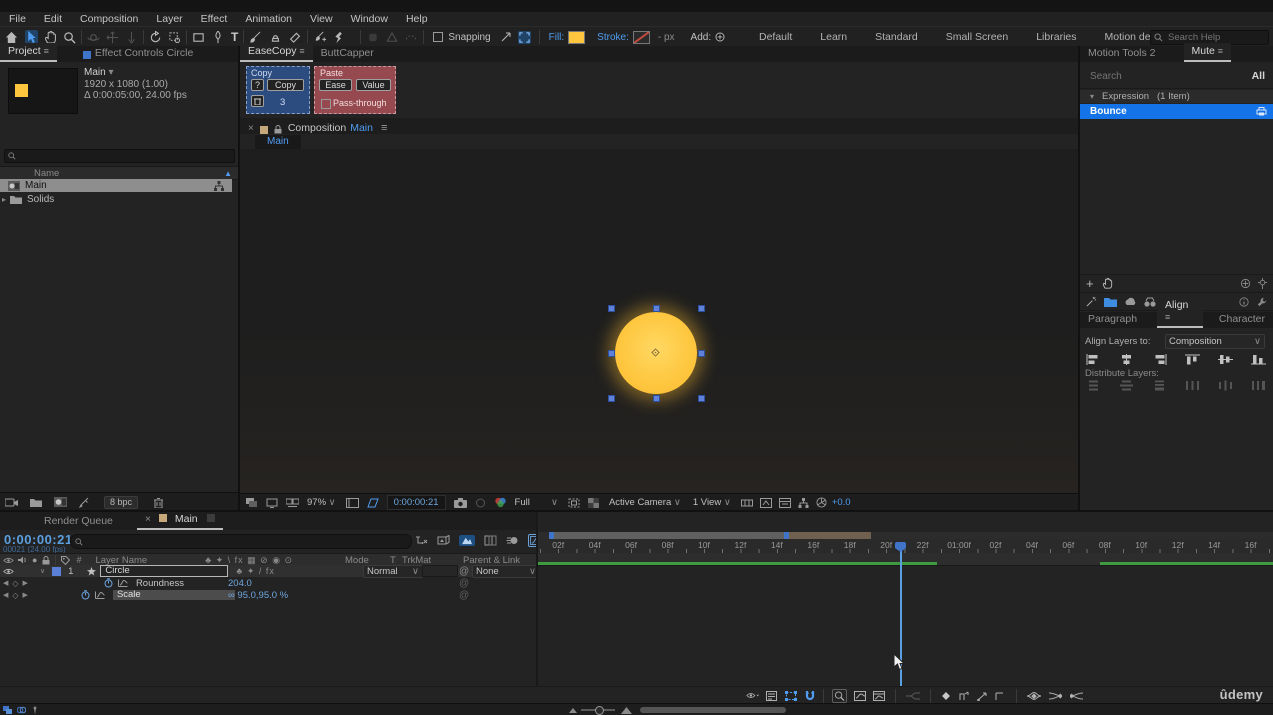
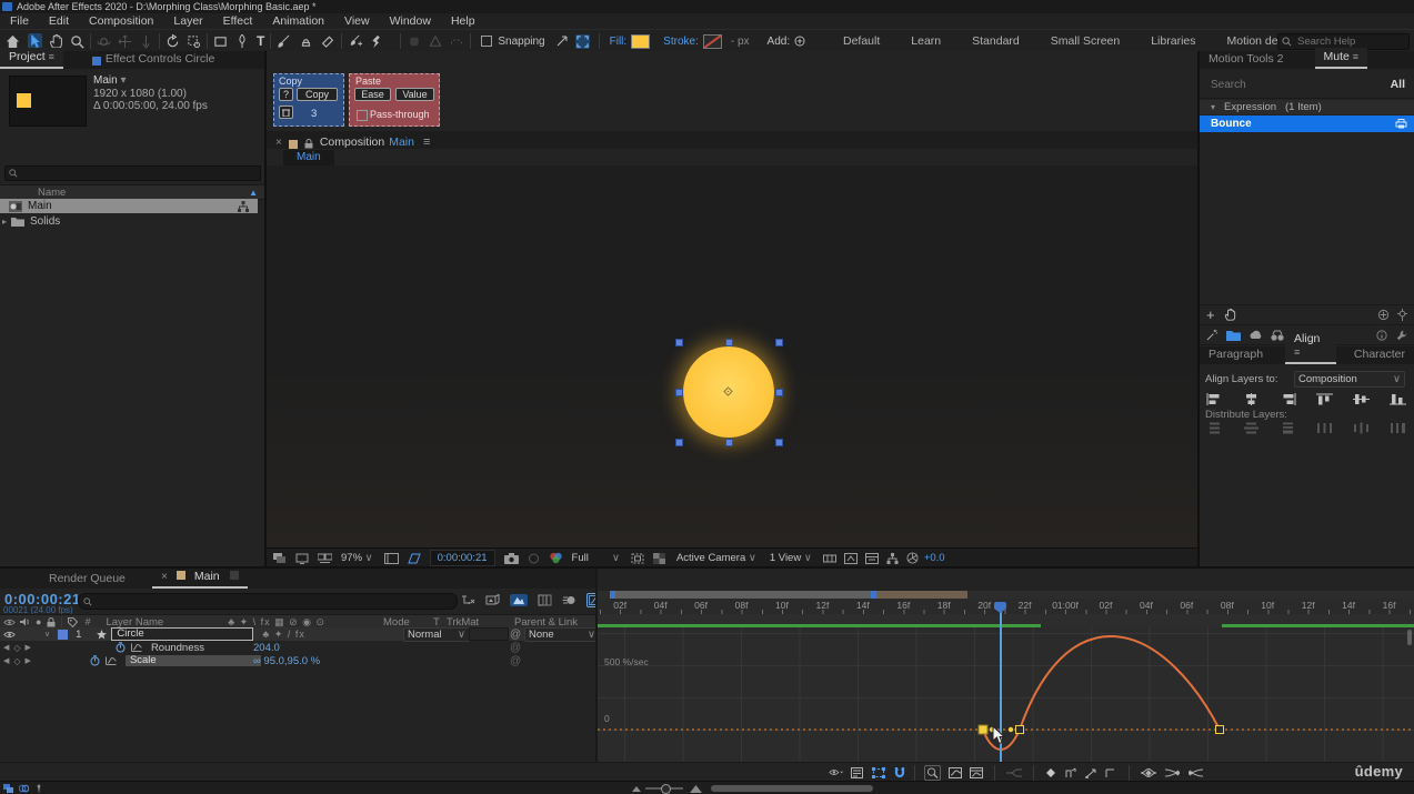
+ Adobe After Effects 2020 - D:\Morphing Class\Morphing Basic.aep *
  File
  Edit
  Composition
  Layer
  Effect
  Animation
  View
  Window
  Help
  T
  Snapping
  Fill:
  Stroke:
  - px
  Add:
  Default
  Learn
  Standard
  Small Screen
  Libraries
  Search Help
  Project ≡
  Effect Controls Circle
  Main ▾
  1920 x 1080 (1.00)
  Δ 0:00:05:00, 24.00 fps
  Name
  ▲
  Main
  ▸
  Solids
- 8 bpc
- EaseCopy ≡
- ButtCapper
  Copy
  ?
  Copy
  3
  Paste
  Ease
  Value
  Pass-through
  ×
  Composition
  Main
  ≡
  Main
  97% ∨
  0:00:00:21
  Full ∨
  Active Camera ∨
  1 View ∨
  +0.0
  Motion Tools 2
  Mute ≡
  Search
  All
  ▾
  Expression
  (1 Item)
  Bounce
  +
  Paragraph
  Align ≡
  Character
  Align Layers to:
  Composition
  ∨
  Distribute Layers:
  Render Queue
  × Main
  0:00:00:21
  00021 (24.00 fps)
  ●
  #
  Layer Name
  ♣ ✦ \ fx ▦ ⊘ ◉ ⊙
  Mode
  T
  TrkMat
  Parent & Link
  1
  Circle
  ♣ ✦ / fx
  Normal
  ∨
  @
  None
  ∨
  ◇
  Roundness
  204.0
  @
  ◇
  Scale
  ∞ 95.0,95.0 %
  @
  02f
  04f
  06f
  08f
  10f
  12f
  14f
  16f
  18f
  20f
  22f
  01:00f
  02f
  04f
  06f
  08f
  10f
  12f
  14f
  16f
+ 500 %/sec
+ 0
  ûdemy
